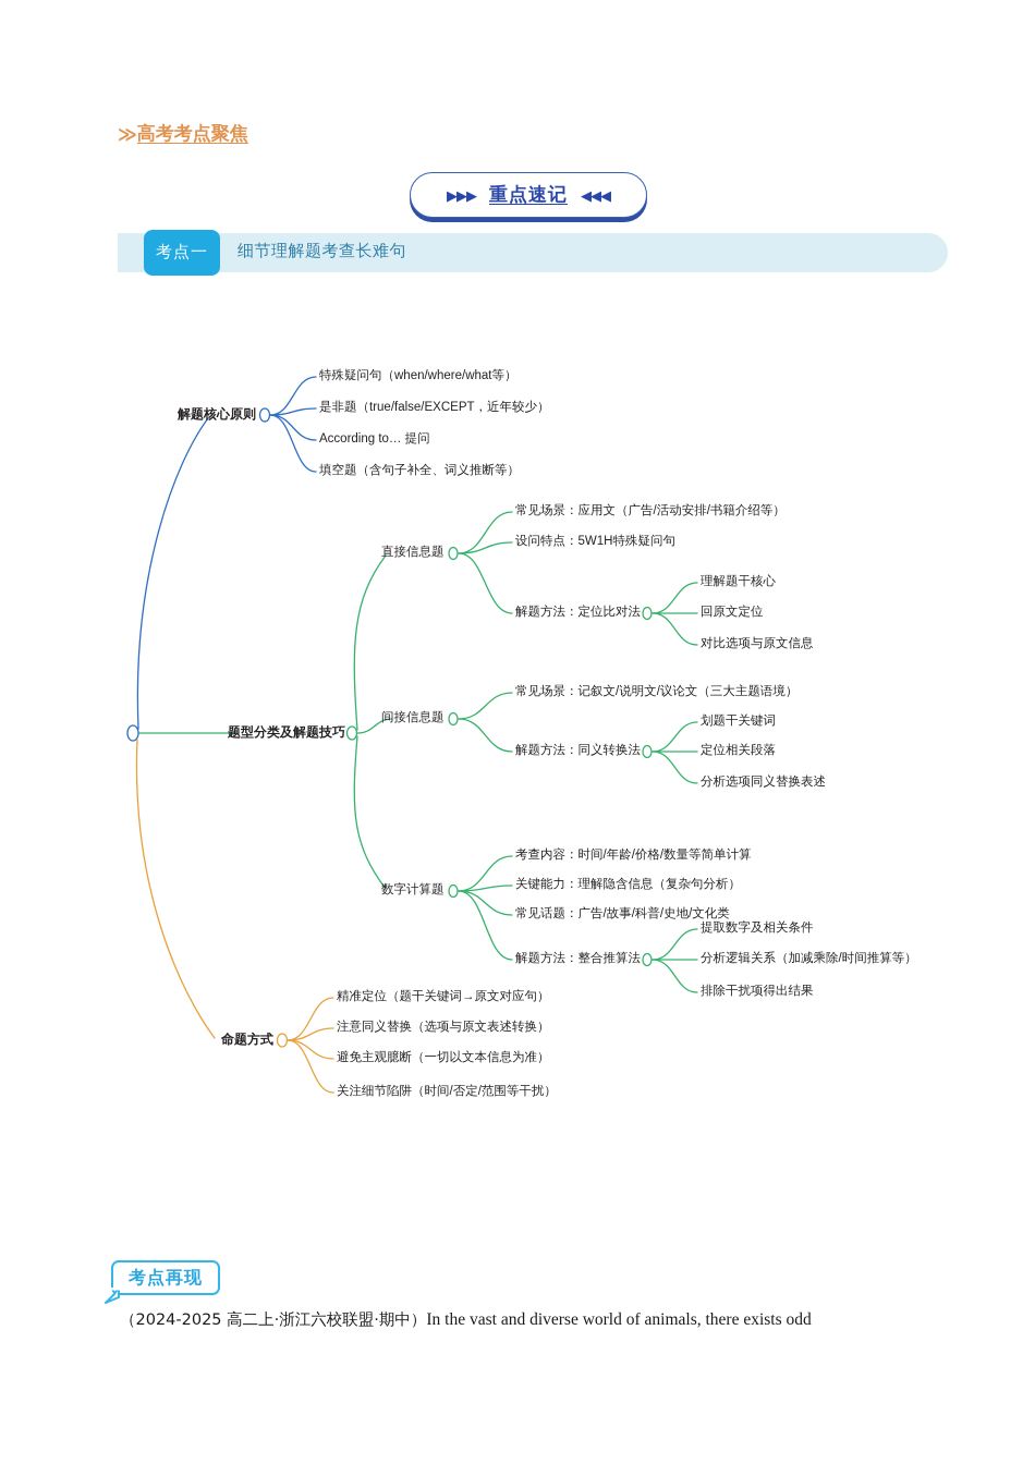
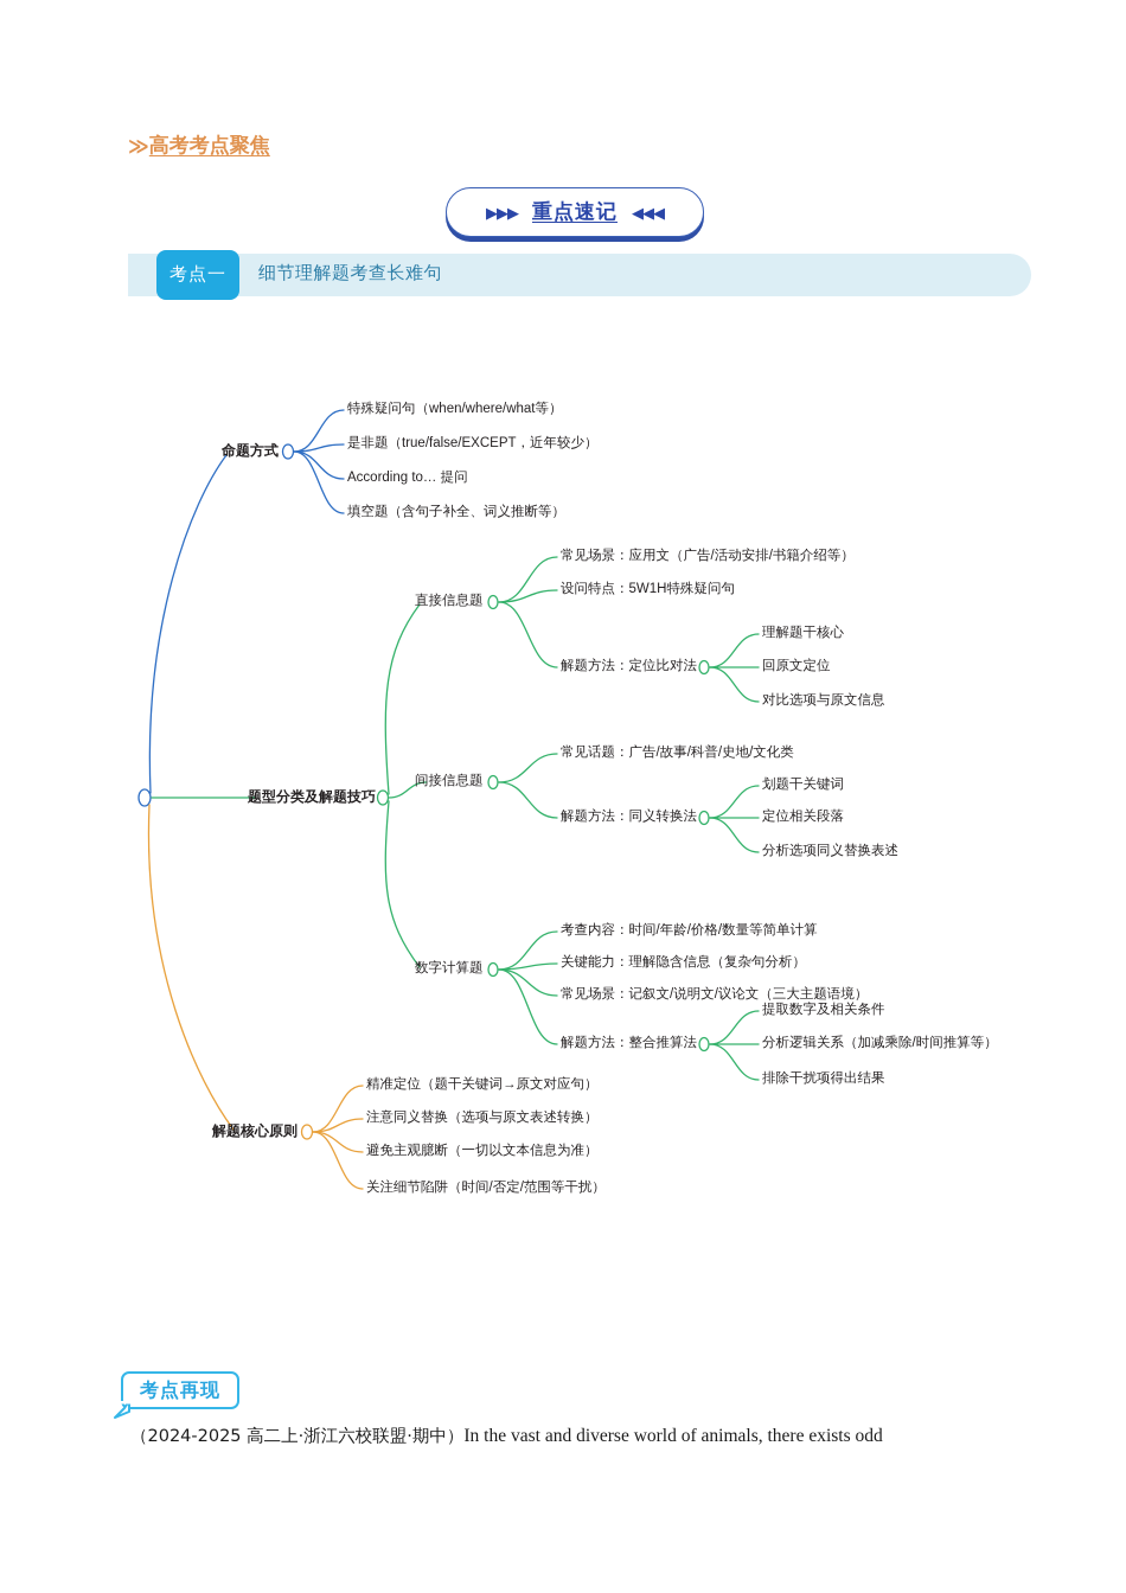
  ≫
  高考考点聚焦
  ▶▶▶
  重点速记
  ◀◀◀
  考点一
  细节理解题考查长难句
- 解题核心原则
+ 命题方式
  特殊疑问句（when/where/what等）
  是非题（true/false/EXCEPT，近年较少）
  According to… 提问
  填空题（含句子补全、词义推断等）
  题型分类及解题技巧
  直接信息题
  常见场景：应用文（广告/活动安排/书籍介绍等）
  设问特点：5W1H特殊疑问句
  解题方法：定位比对法
  理解题干核心
  回原文定位
  对比选项与原文信息
  间接信息题
- 常见场景：记叙文/说明文/议论文（三大主题语境）
+ 常见话题：广告/故事/科普/史地/文化类
  解题方法：同义转换法
  划题干关键词
  定位相关段落
  分析选项同义替换表述
  数字计算题
  考查内容：时间/年龄/价格/数量等简单计算
  关键能力：理解隐含信息（复杂句分析）
- 常见话题：广告/故事/科普/史地/文化类
+ 常见场景：记叙文/说明文/议论文（三大主题语境）
  解题方法：整合推算法
  提取数字及相关条件
  分析逻辑关系（加减乘除/时间推算等）
  排除干扰项得出结果
- 命题方式
+ 解题核心原则
  精准定位（题干关键词→原文对应句）
  注意同义替换（选项与原文表述转换）
  避免主观臆断（一切以文本信息为准）
  关注细节陷阱（时间/否定/范围等干扰）
  考点再现
  （2024-2025 高二上·浙江六校联盟·期中）In the vast and diverse world of animals, there exists odd
